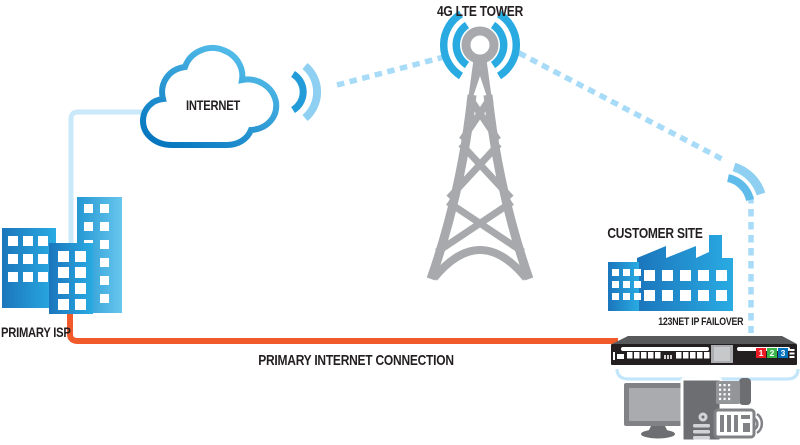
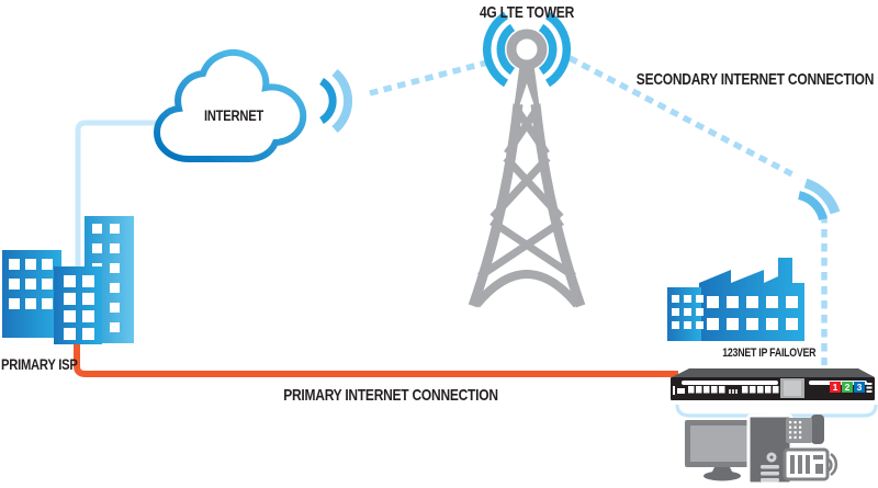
  4G LTE TOWER
+ SECONDARY INTERNET CONNECTION
  INTERNET
  PRIMARY ISP
  PRIMARY INTERNET CONNECTION
- CUSTOMER SITE
  123NET IP FAILOVER
  1
  2
  3
